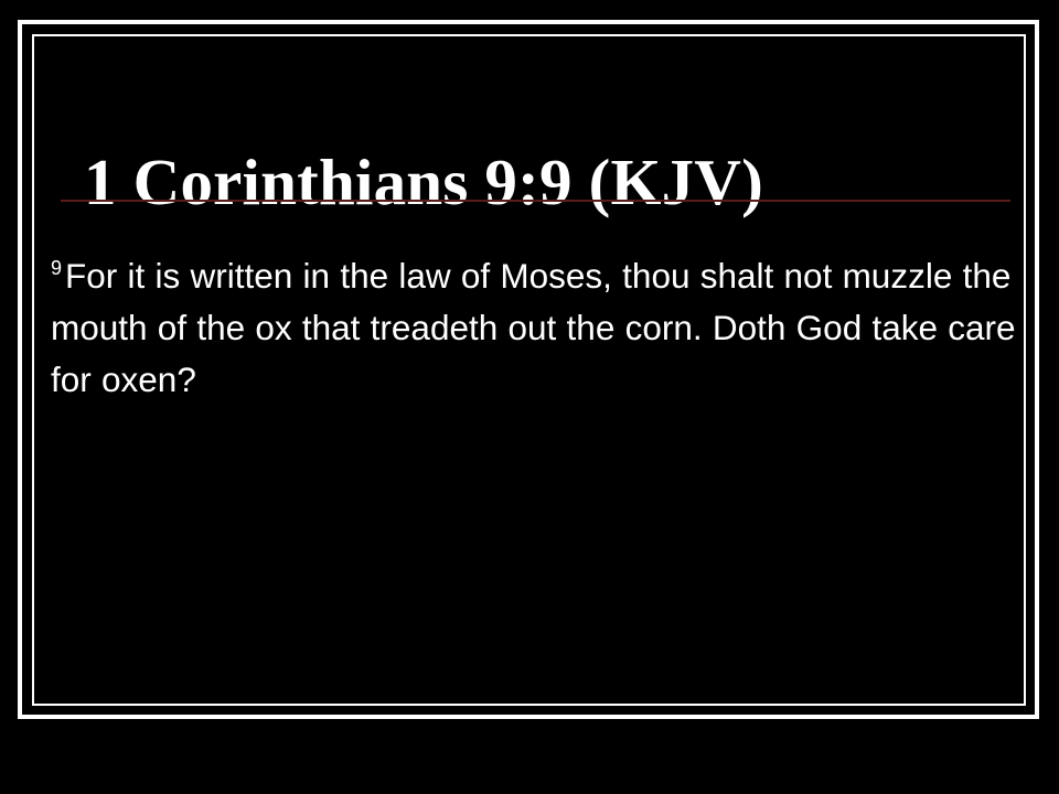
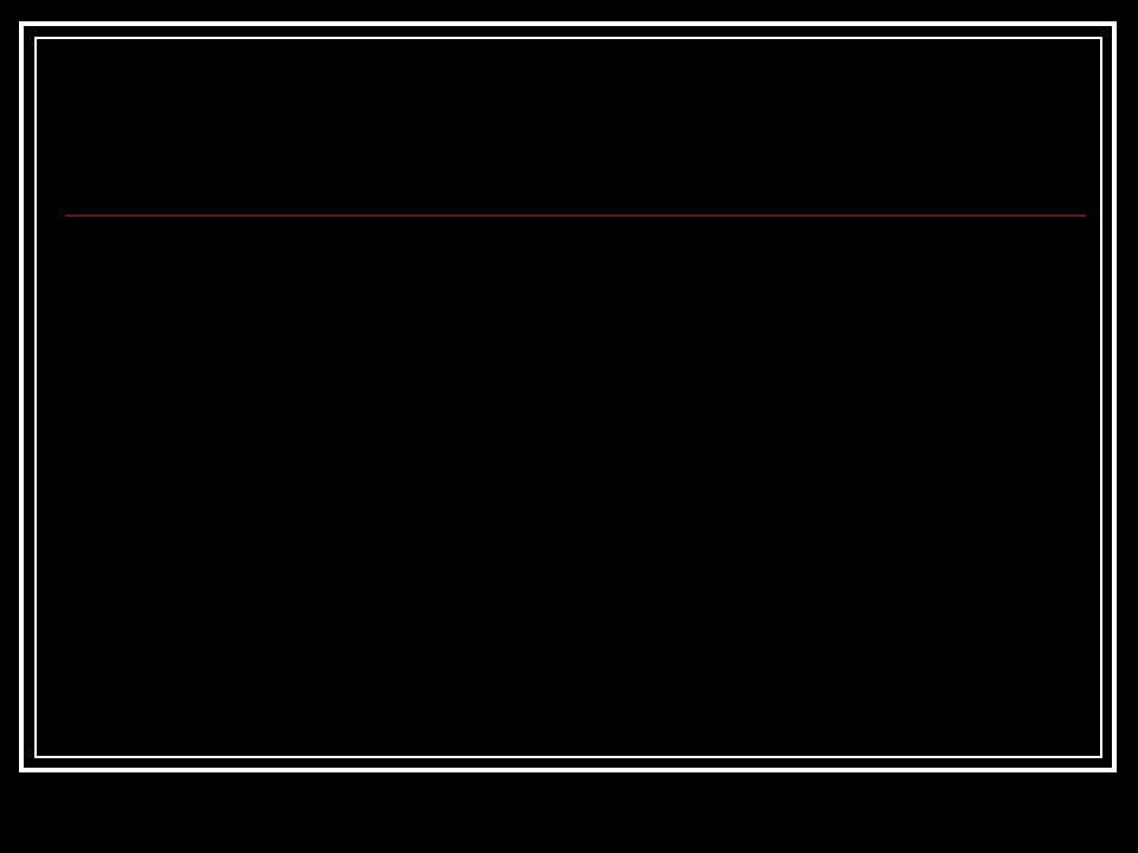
- 1 Corinthians 9:9 (KJV)
- 9 For it is written in the law of Moses, thou shalt not muzzle the mouth of the ox that treadeth out the corn. Doth God take care for oxen?
